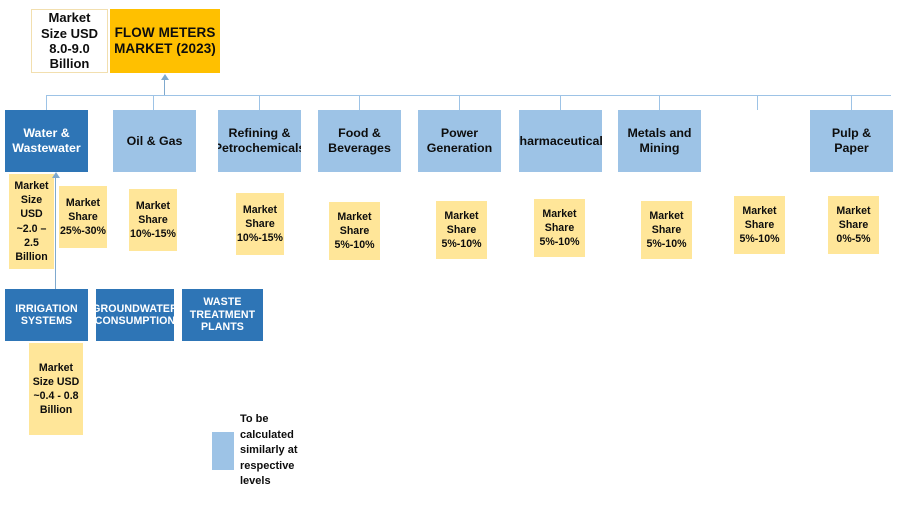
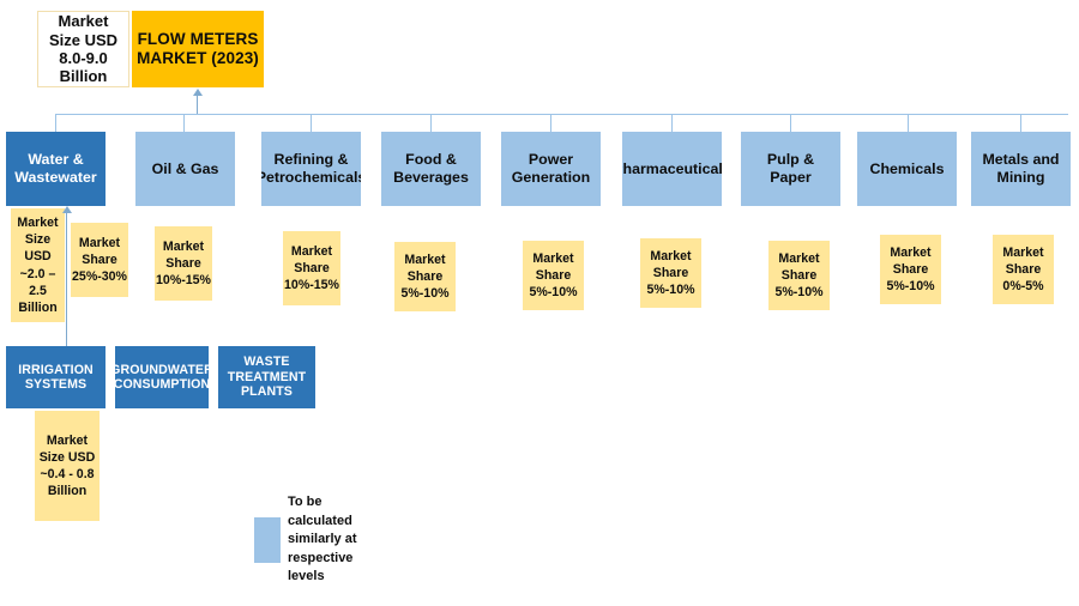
  Market Size USD 8.0-9.0 Billion
  FLOW METERS MARKET (2023)
  Water & Wastewater
  Oil & Gas
  Refining & Petrochemical
  Food & Beverages
  Power Generation
  harmaceutical
- Metals and Mining
+ Pulp & Paper
+ Chemicals
- Pulp & Paper
+ Metals and Mining
  Market Size USD ~2.0 – 2.5 Billion
  Market Share 25%-30%
  Market Share 10%-15%
  Market Share 10%-15%
  Market Share 5%-10%
  Market Share 5%-10%
  Market Share 5%-10%
  Market Share 5%-10%
  Market Share 5%-10%
  Market Share 0%-5%
  IRRIGATION SYSTEMS
  GROUNDWATER CONSUMPTION
  WASTE TREATMENT PLANTS
  Market Size USD ~0.4 - 0.8 Billion
  To be calculated similarly at respective levels
